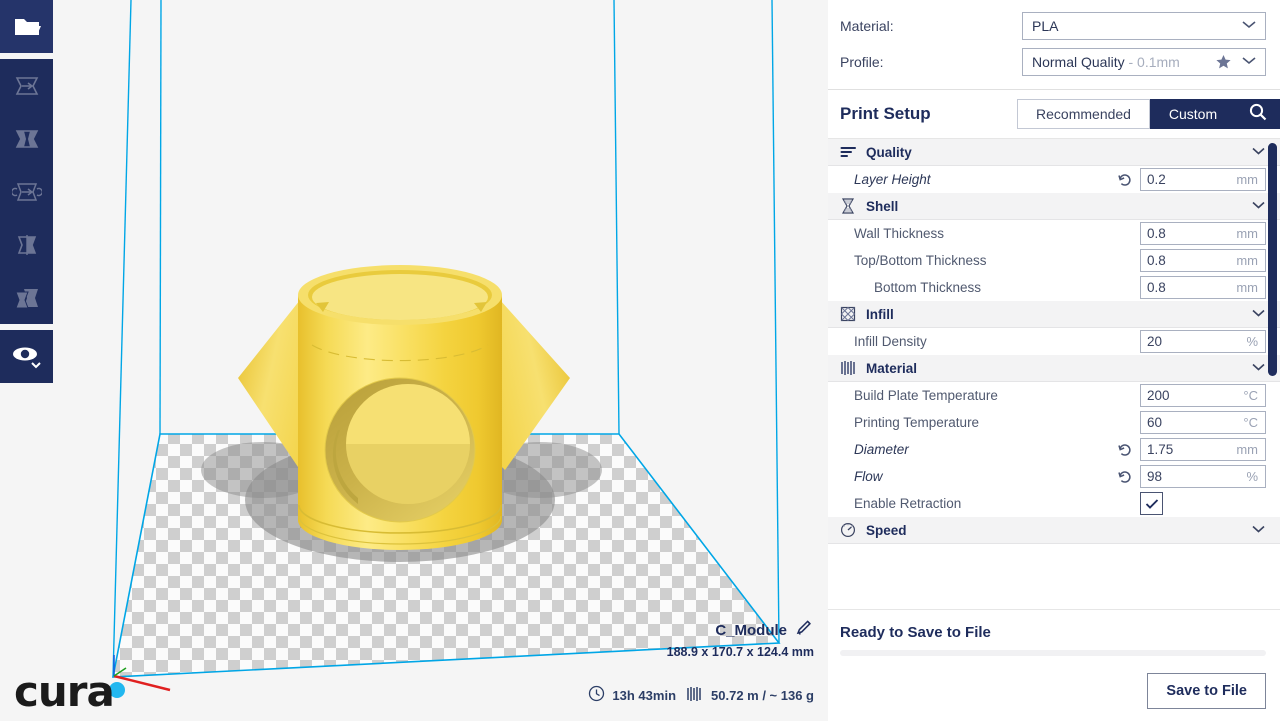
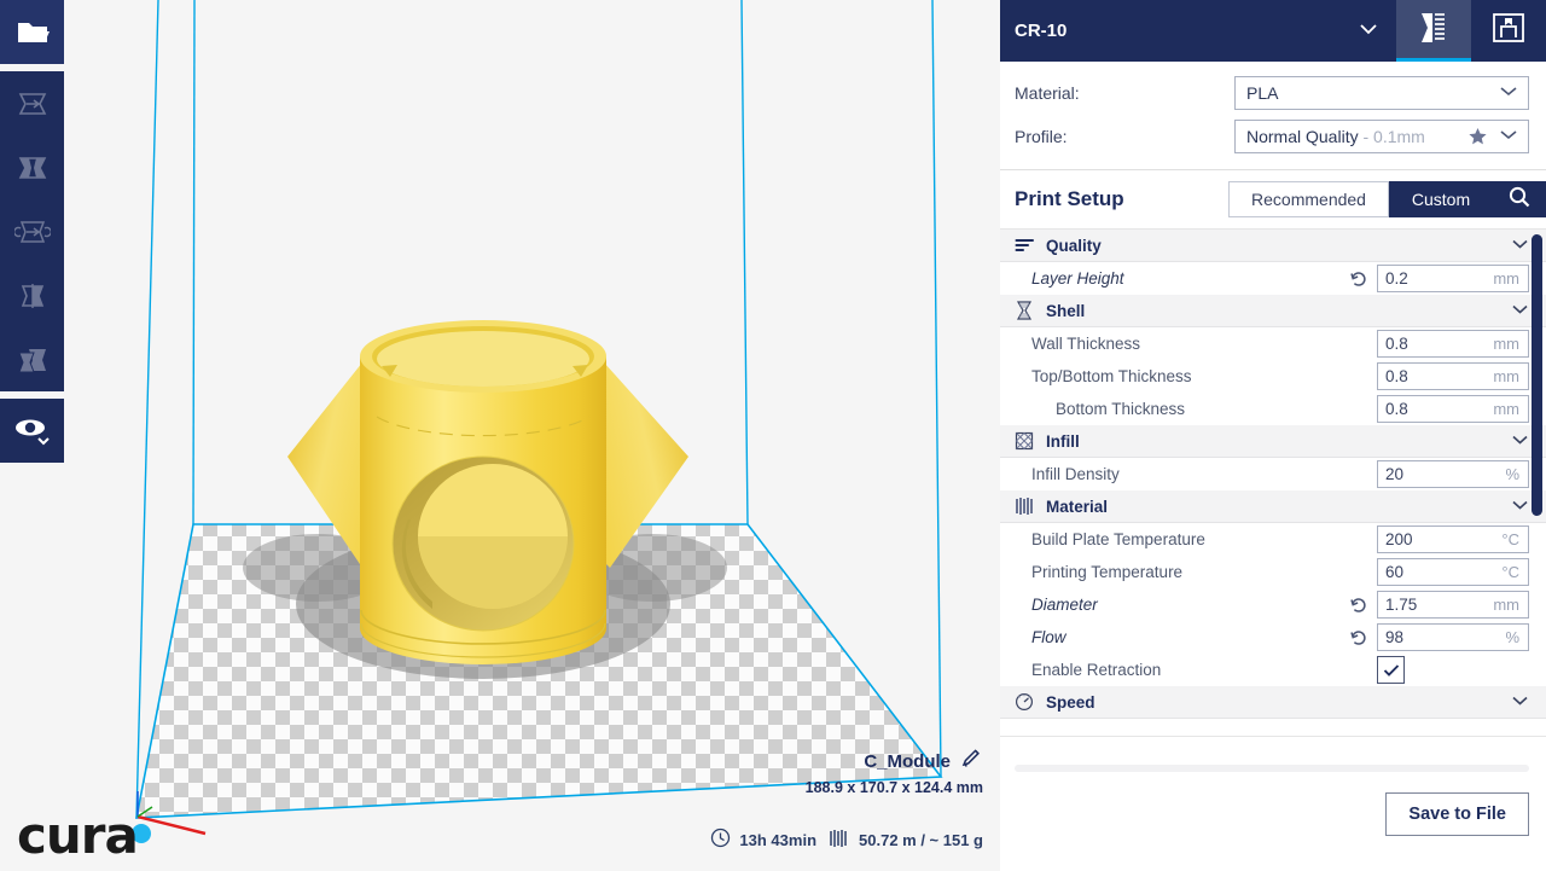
  cura
  C_Module
  188.9 x 170.7 x 124.4 mm
  13h 43min
- 50.72 m / ~ 136 g
+ 50.72 m / ~ 151 g
+ CR-10
  Material:
  PLA
  Profile:
  Normal Quality - 0.1mm
  Print Setup
  Recommended
  Custom
  Quality
  Layer Height
  0.2
  mm
  Shell
  Wall Thickness
  0.8
  mm
  Top/Bottom Thickness
  0.8
  mm
  Bottom Thickness
  0.8
  mm
  Infill
  Infill Density
  20
  %
  Material
  Build Plate Temperature
  200
  °C
  Printing Temperature
  60
  °C
  Diameter
  1.75
  mm
  Flow
  98
  %
  Enable Retraction
  Speed
- Ready to Save to File
  Save to File
